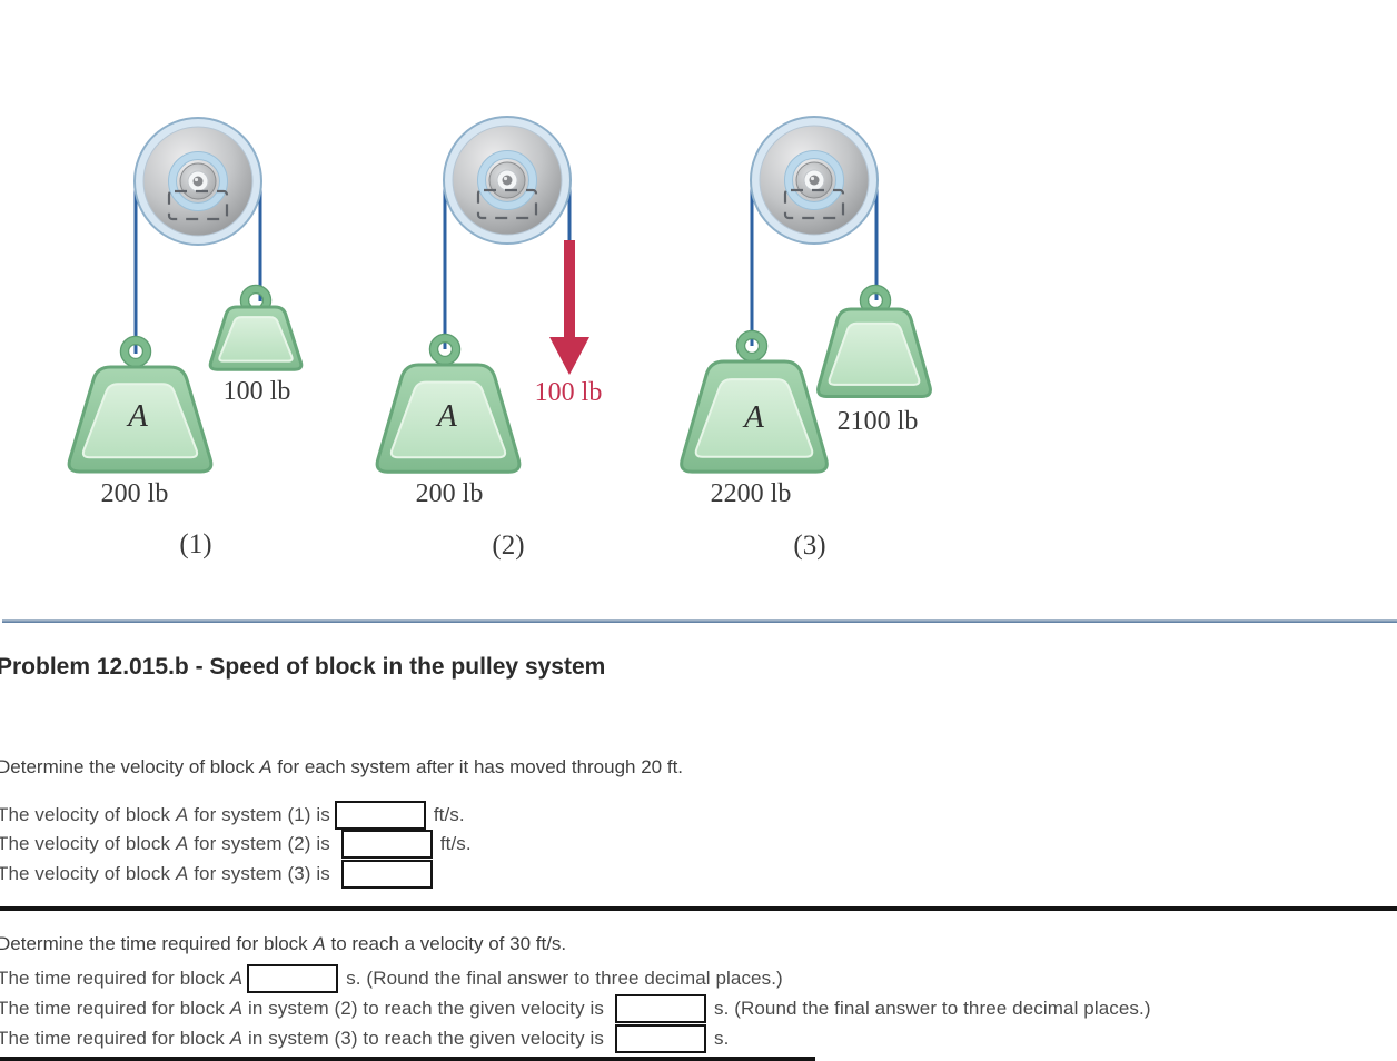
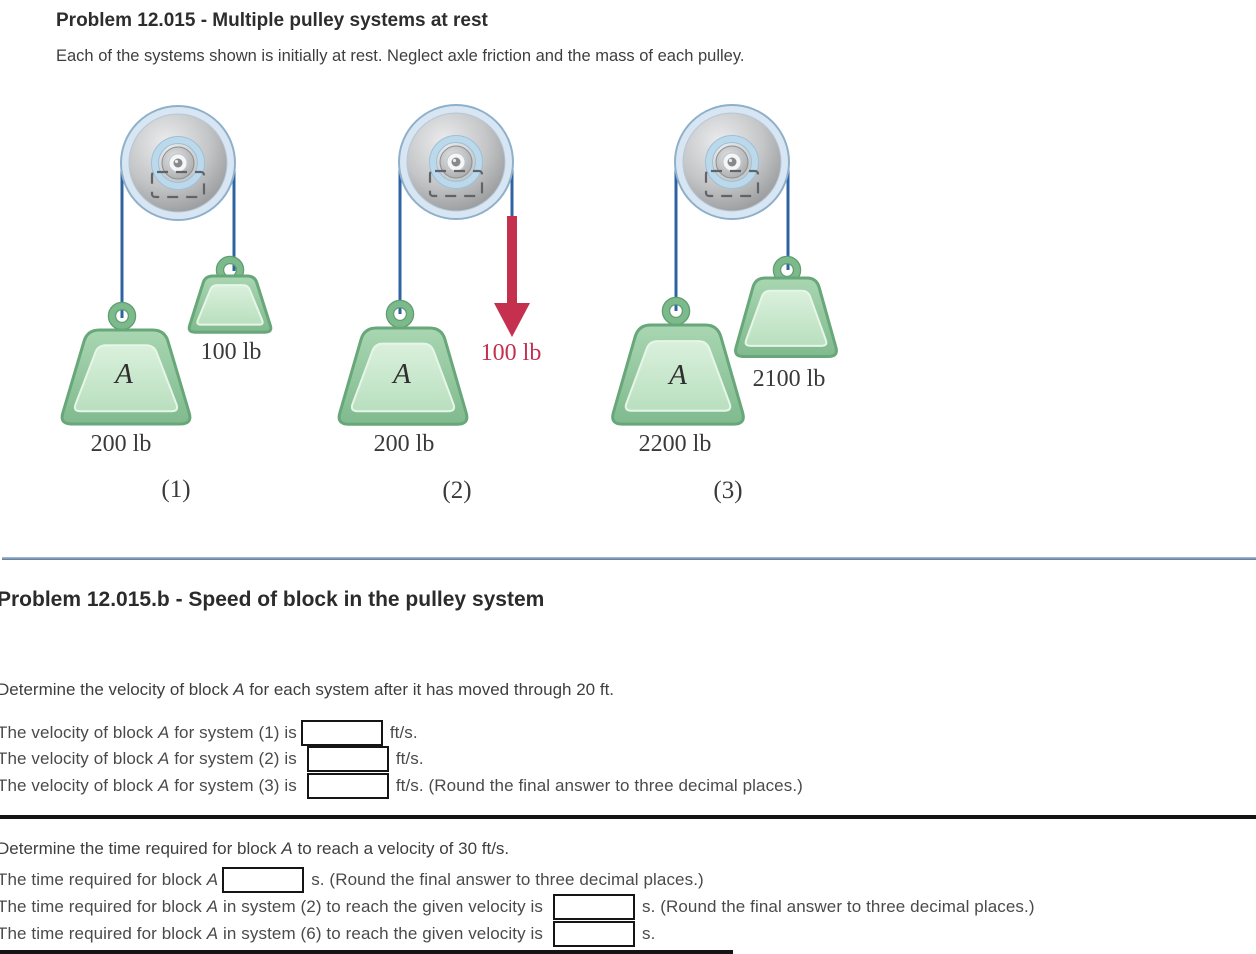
+ Problem 12.015 - Multiple pulley systems at rest
+ Each of the systems shown is initially at rest. Neglect axle friction and the mass of each pulley.
  A
  200 lb
  100 lb
  (1)
  A
  200 lb
  100 lb
  (2)
  A
  2200 lb
  2100 lb
  (3)
  Problem 12.015.b - Speed of block in the pulley system
  Determine the velocity of block A for each system after it has moved through 20 ft.
  The velocity of block
  A
  for system (1) is
  ft/s.
  The velocity of block
  A
  for system (2) is
  ft/s.
  The velocity of block
  A
  for system (3) is
+ ft/s. (Round the final answer to three decimal places.)
  Determine the time required for block A to reach a velocity of 30 ft/s.
  The time required for block
  A
  s. (Round the final answer to three decimal places.)
  The time required for block
  A
  in system (2) to reach the given velocity is
  s. (Round the final answer to three decimal places.)
  The time required for block
  A
- in system (3) to reach the given velocity is
+ in system (6) to reach the given velocity is
  s.
